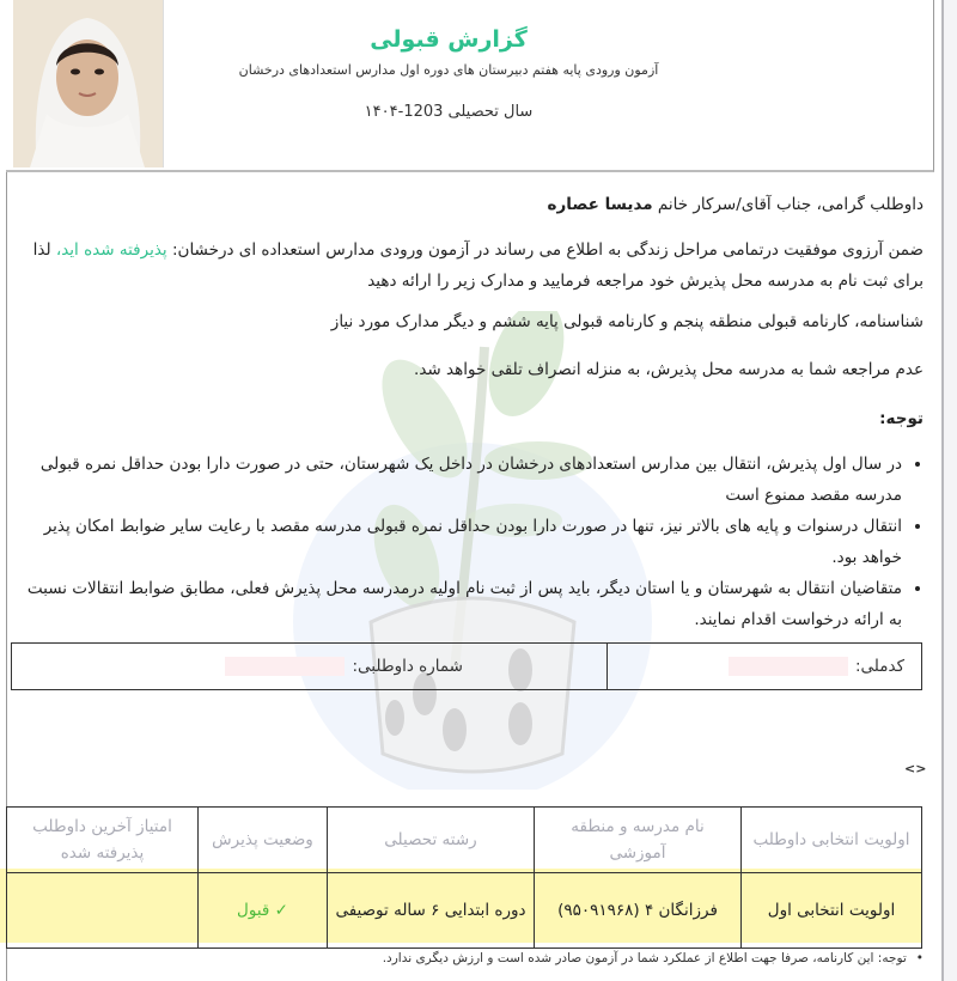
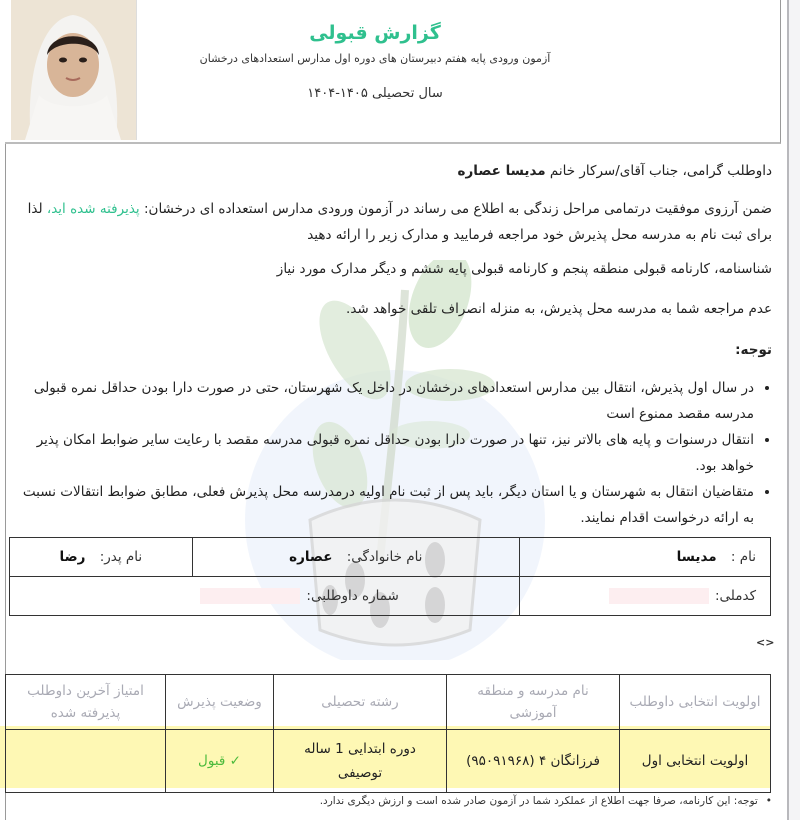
  گزارش قبولی
  آزمون ورودی پایه هفتم دبیرستان های دوره اول مدارس استعدادهای درخشان
- سال تحصیلی 1203-۱۴۰۴
+ سال تحصیلی ۱۴۰۵-۱۴۰۴
  داوطلب گرامی، جناب آقای/سرکار خانم مدیسا عصاره
  ضمن آرزوی موفقیت درتمامی مراحل زندگی به اطلاع می رساند در آزمون ورودی مدارس استعداده ای درخشان: پذیرفته شده اید، لذا برای ثبت نام به مدرسه محل پذیرش خود مراجعه فرمایید و مدارک زیر را ارائه دهید
  شناسنامه، کارنامه قبولی منطقه پنجم و کارنامه قبولی پایه ششم و دیگر مدارک مورد نیاز
  عدم مراجعه شما به مدرسه محل پذیرش، به منزله انصراف تلقی خواهد شد.
  توجه:
  در سال اول پذیرش، انتقال بین مدارس استعدادهای درخشان در داخل یک شهرستان، حتی در صورت دارا بودن حداقل نمره قبولی مدرسه مقصد ممنوع است
  انتقال درسنوات و پایه های بالاتر نیز، تنها در صورت دارا بودن حداقل نمره قبولی مدرسه مقصد با رعایت سایر ضوابط امکان پذیر خواهد بود.
  متقاضیان انتقال به شهرستان و یا استان دیگر، باید پس از ثبت نام اولیه درمدرسه محل پذیرش فعلی، مطابق ضوابط انتقالات نسبت به ارائه درخواست اقدام نمایند.
+ نام : مدیسا	نام خانوادگی: عصاره	نام پدر: رضا
  کدملی:	شماره داوطلبی:
  <>
  اولویت انتخابی داوطلب	نام مدرسه و منطقه آموزشی	رشته تحصیلی	وضعیت پذیرش	امتیاز آخرین داوطلب پذیرفته شده
- اولویت انتخابی اول	فرزانگان ۴ (۹۵۰۹۱۹۶۸)	دوره ابتدایی ۶ ساله توصیفی	✓ قبول
+ اولویت انتخابی اول	فرزانگان ۴ (۹۵۰۹۱۹۶۸)	دوره ابتدایی 1 ساله توصیفی	✓ قبول
  توجه: این کارنامه، صرفا جهت اطلاع از عملکرد شما در آزمون صادر شده است و ارزش دیگری ندارد.
